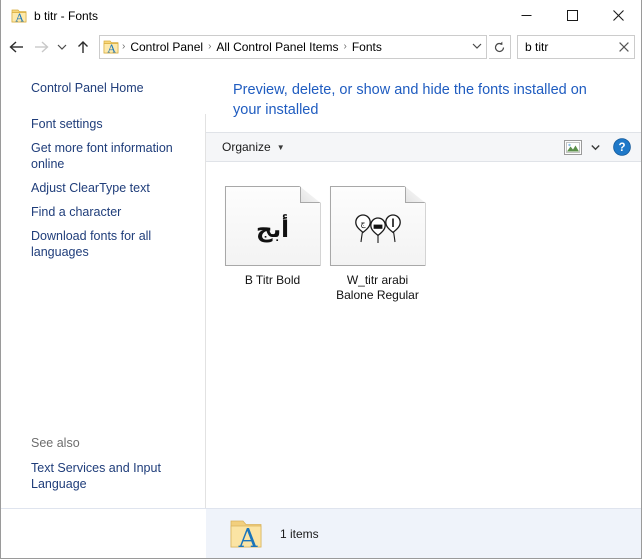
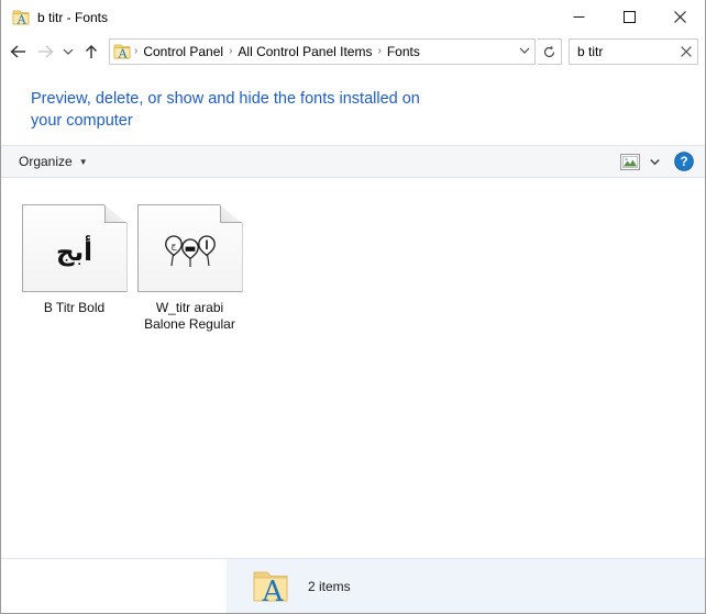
  A
  b titr - Fonts
  A
  ›
  Control Panel
  ›
  All Control Panel Items
  ›
  Fonts
  b titr
- Control Panel Home
- Font settings
- Get more font information online
- Adjust ClearType text
- Find a character
- Download fonts for all languages
- See also
- Text Services and Input Language
- Preview, delete, or show and hide the fonts installed on your installed
+ Preview, delete, or show and hide the fonts installed on your computer
  Organize
  ▼
  ?
  أبج
  B Titr Bold
  ج
  W_titr arabi Balone Regular
  A
- 1 items
+ 2 items
